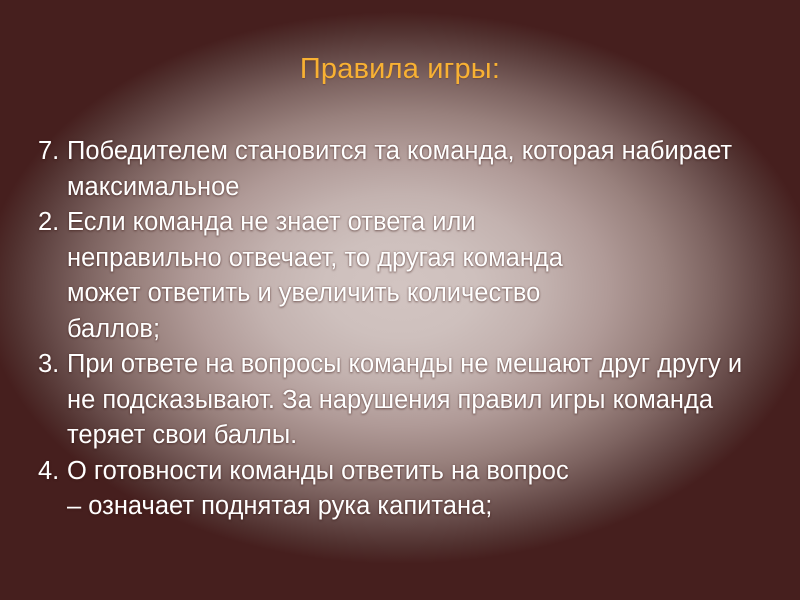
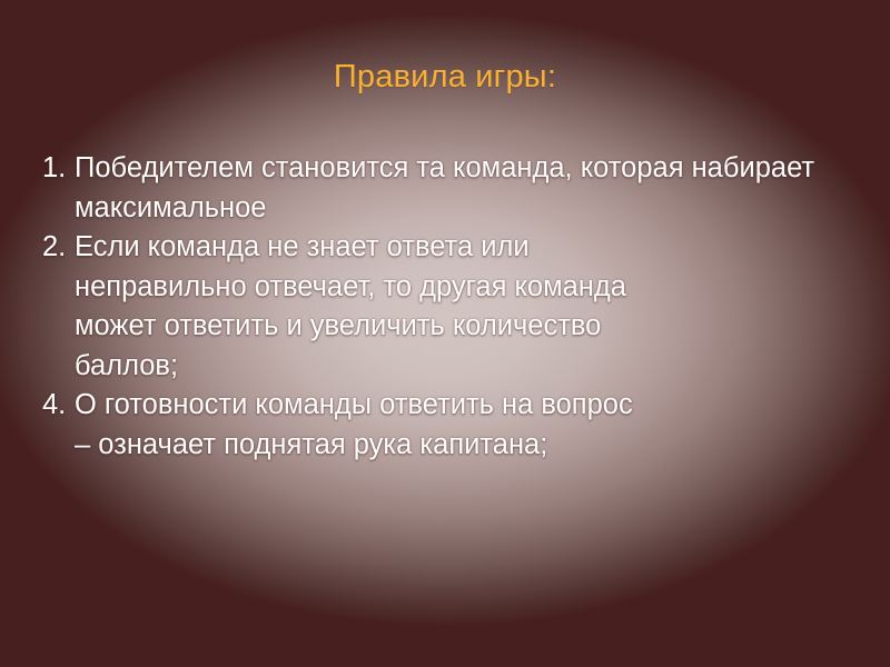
  Правила игры:
- 7.
+ 1.
  Победителем становится та команда, которая набирает максимальное
  2.
  Если команда не знает ответа или неправильно отвечает, то другая команда может ответить и увеличить количество баллов;
- 3.
- При ответе на вопросы команды не мешают друг другу и не подсказывают. За нарушения правил игры команда теряет свои баллы.
  4.
  О готовности команды ответить на вопрос – означает поднятая рука капитана;
